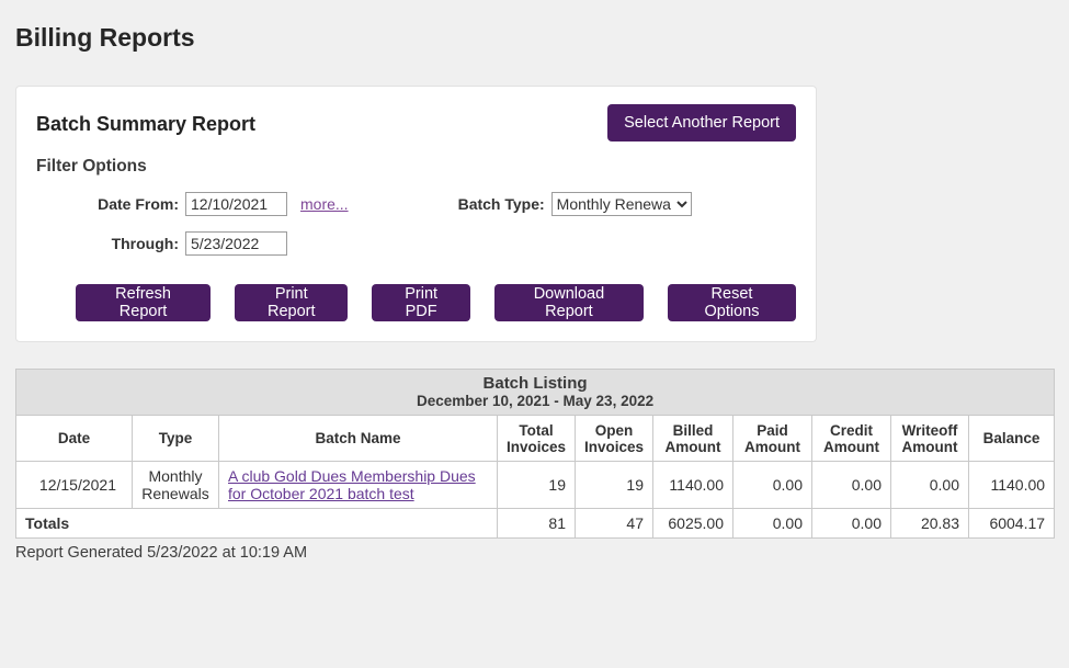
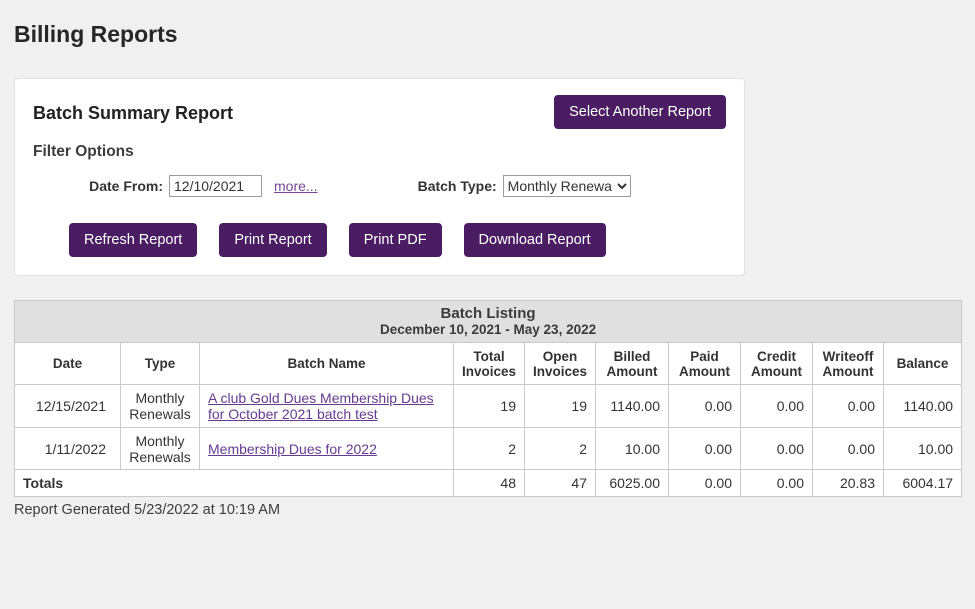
  Billing Reports
  Batch Summary Report
  Select Another Report
  Filter Options
  Date From:
  12/10/2021
  more...
  Batch Type:
  Monthly Renewa
- Through:
- 5/23/2022
  Refresh Report
  Print Report
  Print PDF
  Download Report
- Reset Options
  Batch Listing December 10, 2021 - May 23, 2022
  Date	Type	Batch Name	Total Invoices	Open Invoices	Billed Amount	Paid Amount	Credit Amount	Writeoff Amount	Balance
  12/15/2021	Monthly Renewals	A club Gold Dues Membership Dues for October 2021 batch test	19	19	1140.00	0.00	0.00	0.00	1140.00
+ 1/11/2022	Monthly Renewals	Membership Dues for 2022	2	2	10.00	0.00	0.00	0.00	10.00
- Totals	81	47	6025.00	0.00	0.00	20.83	6004.17
+ Totals	48	47	6025.00	0.00	0.00	20.83	6004.17
  Report Generated 5/23/2022 at 10:19 AM
